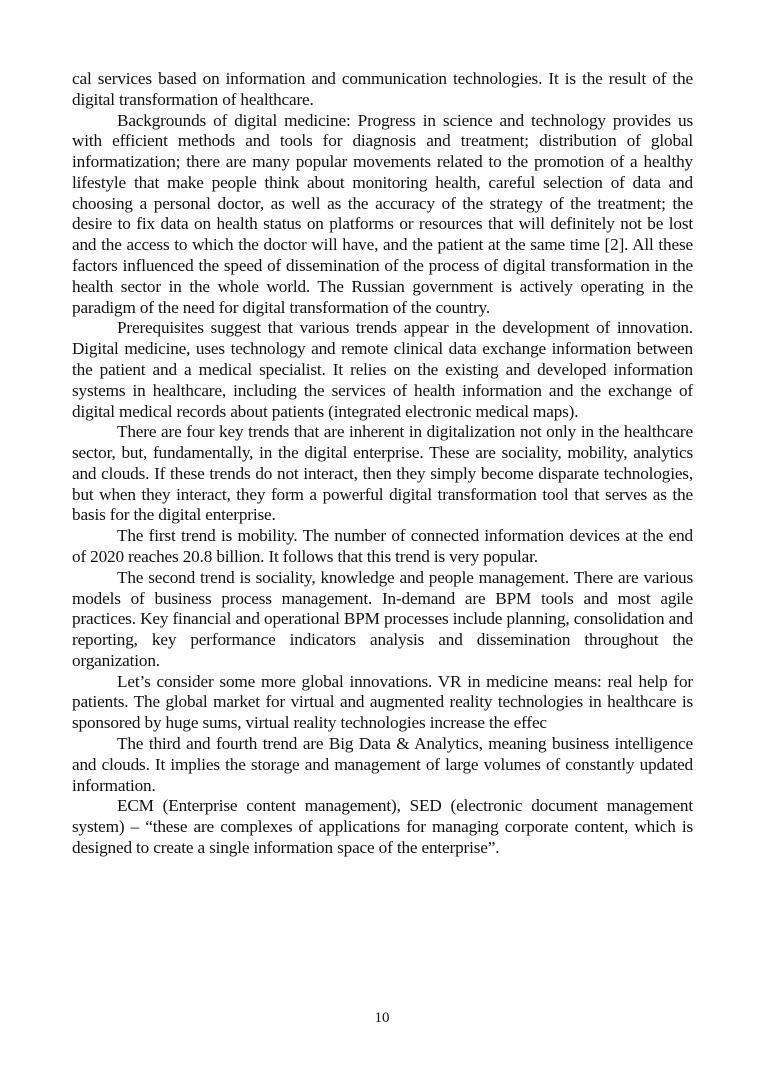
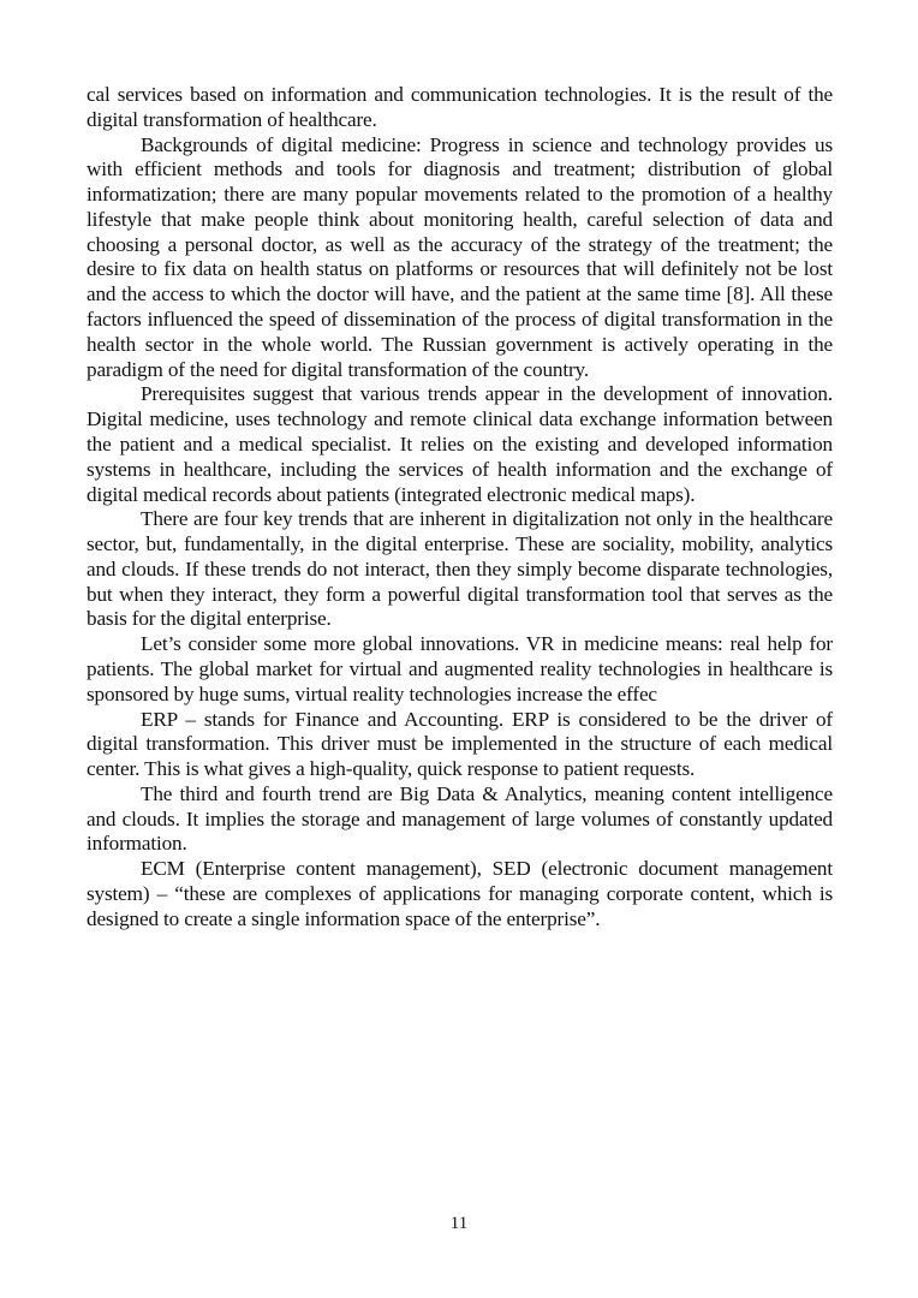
  cal services based on information and communication technologies. It is the result of the digital transformation of healthcare.
- Backgrounds of digital medicine: Progress in science and technology provides us with efficient methods and tools for diagnosis and treatment; distribution of global informatization; there are many popular movements related to the promotion of a healthy lifestyle that make people think about monitoring health, careful selection of data and choosing a personal doctor, as well as the accuracy of the strategy of the treatment; the desire to fix data on health status on platforms or resources that will definitely not be lost and the access to which the doctor will have, and the patient at the same time [2]. All these factors influenced the speed of dissemination of the pro­cess of digital transformation in the health sector in the whole world. The Russian government is actively operating in the paradigm of the need for digital transfor­mation of the country.
+ Backgrounds of digital medicine: Progress in science and technology provides us with efficient methods and tools for diagnosis and treatment; distribution of global informatization; there are many popular movements related to the promotion of a healthy lifestyle that make people think about monitoring health, careful selection of data and choosing a personal doctor, as well as the accuracy of the strategy of the treatment; the desire to fix data on health status on platforms or resources that will definitely not be lost and the access to which the doctor will have, and the patient at the same time [8]. All these factors influenced the speed of dissemination of the pro­cess of digital transformation in the health sector in the whole world. The Russian government is actively operating in the paradigm of the need for digital transfor­mation of the country.
  Prerequisites suggest that various trends appear in the development of innova­tion. Digital medicine, uses technology and remote clinical data exchange infor­mation between the patient and a medical specialist. It relies on the existing and de­veloped information systems in healthcare, including the services of health infor­mation and the exchange of digital medical records about patients (integrated elec­tronic medical maps).
  There are four key trends that are inherent in digitalization not only in the healthcare sector, but, fundamentally, in the digital enterprise. These are sociality, mobility, analytics and clouds. If these trends do not interact, then they simply be­come disparate technologies, but when they interact, they form a powerful digital transformation tool that serves as the basis for the digital enterprise.
- The first trend is mobility. The number of connected information devices at the end of 2020 reaches 20.8 billion. It follows that this trend is very popular.
- The second trend is sociality, knowledge and people management. There are various models of business process management. In-demand are BPM tools and most agile practices. Key financial and operational BPM processes include planning, con­solidation and reporting, key performance indicators analysis and dissemination throughout the organization.
  Let’s consider some more global innovations. VR in medicine means: real help for patients. The global market for virtual and augmented reality technologies in healthcare is sponsored by huge sums, virtual reality technologies increase the effec­
+ ERP – stands for Finance and Accounting. ERP is considered to be the driver of digital transformation. This driver must be implemented in the structure of each medical center. This is what gives a high-quality, quick response to patient requests.
- The third and fourth trend are Big Data & Analytics, meaning business intelli­gence and clouds. It implies the storage and management of large volumes of con­stantly updated information.
+ The third and fourth trend are Big Data & Analytics, meaning content intelli­gence and clouds. It implies the storage and management of large volumes of con­stantly updated information.
  ECM (Enterprise content management), SED (electronic document manage­ment system) – “these are complexes of applications for managing corporate content, which is designed to create a single information space of the enterprise”.
- 10
+ 11
